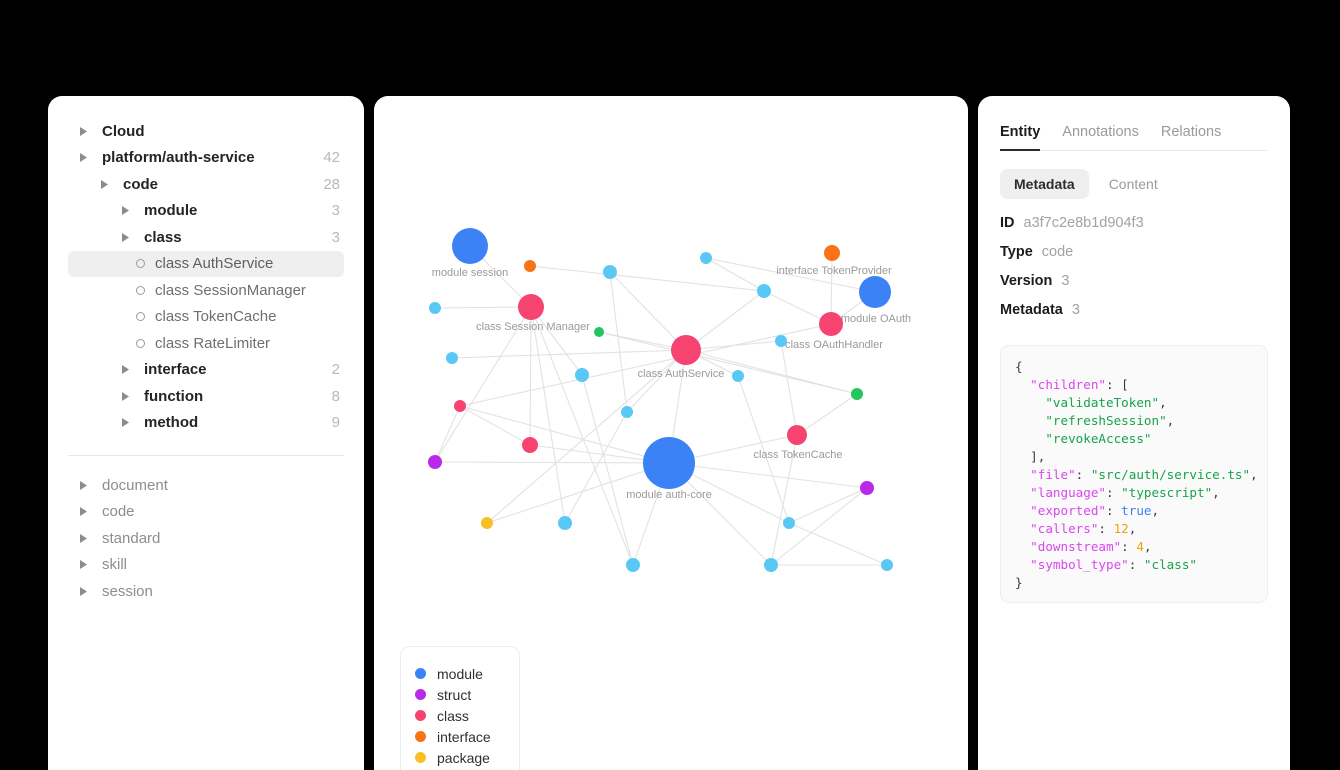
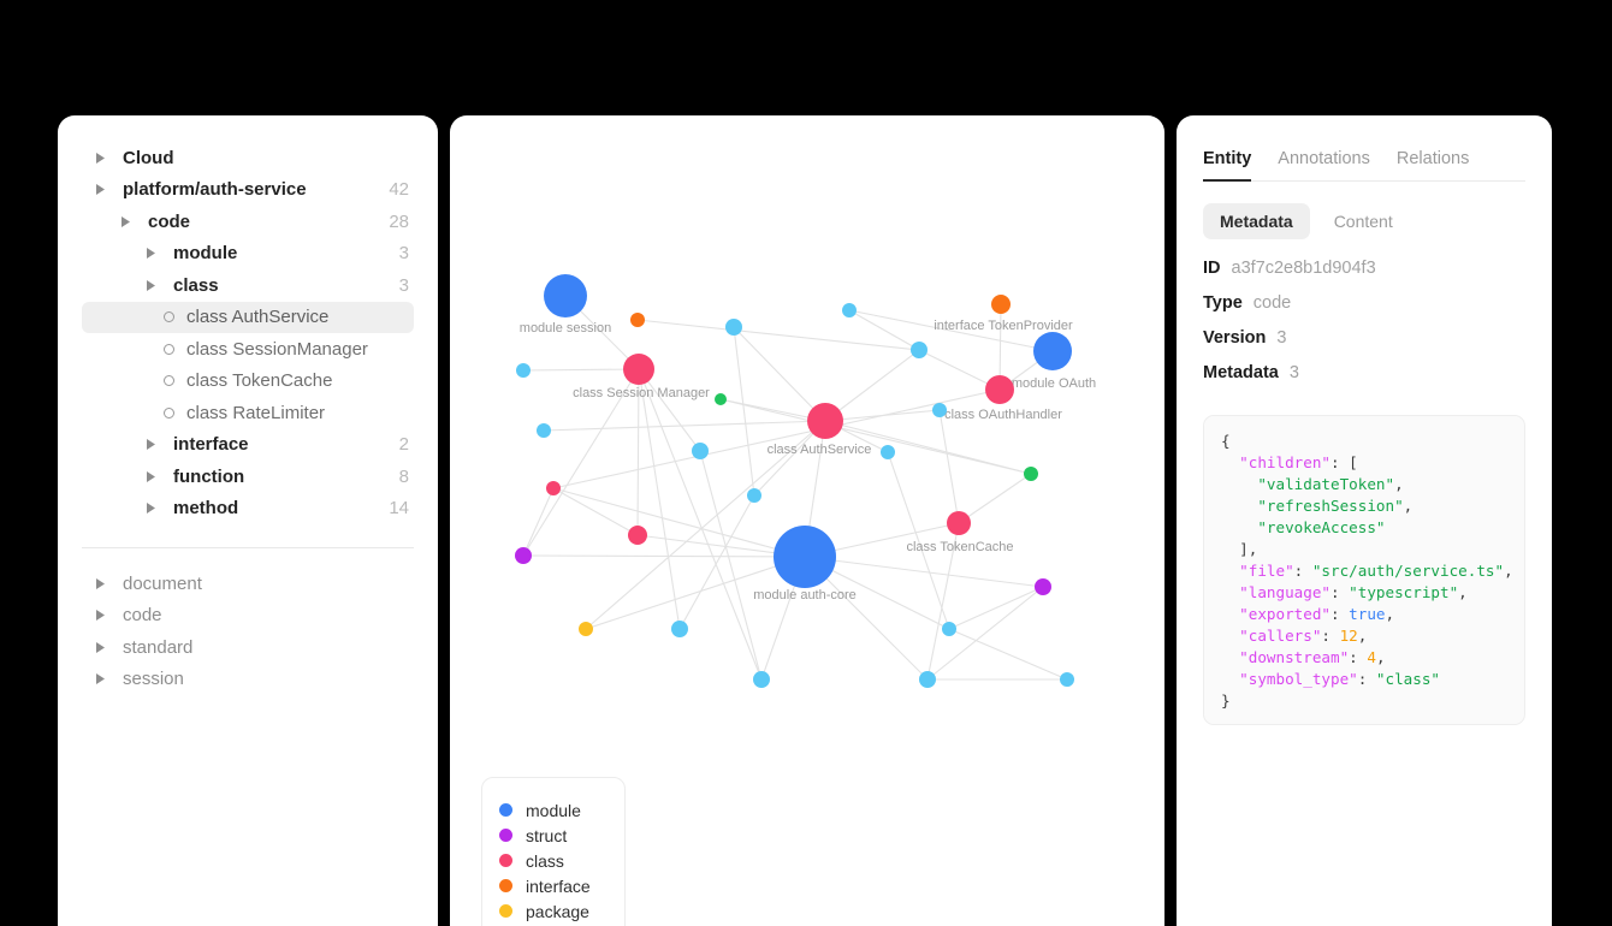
  Cloud
  platform/auth-service
  42
  code
  28
  module
  3
  class
  3
  class AuthService
  class SessionManager
  class TokenCache
  class RateLimiter
  interface
  2
  function
  8
  method
- 9
+ 14
  document
  code
  standard
- skill
  session
  module session
  class Session Manager
  class AuthService
  module auth-core
  module OAuth
  interface TokenProvider
  class OAuthHandler
  class TokenCache
  module
  struct
  class
  interface
  package
  Entity
  Annotations
  Relations
  Metadata
  Content
  ID
  a3f7c2e8b1d904f3
  Type
  code
  Version
  3
  Metadata
  3
  { "children": [ "validateToken", "refreshSession", "revokeAccess" ], "file": "src/auth/service.ts", "language": "typescript", "exported": true, "callers": 12, "downstream": 4, "symbol_type": "class" }
